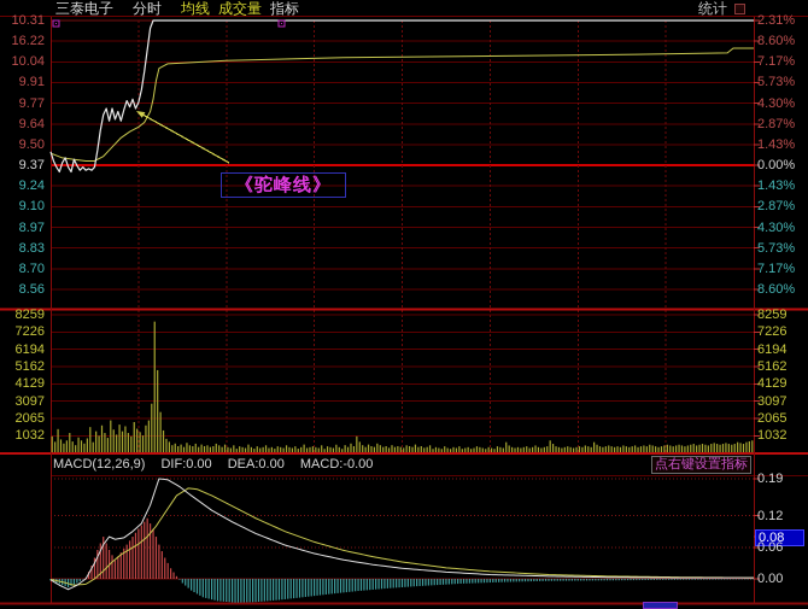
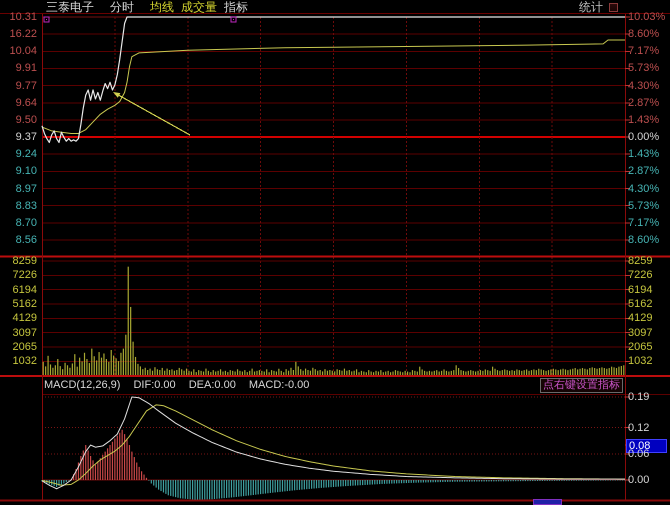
  三泰电子
  分时
  均线
  成交量
  指标
  统计
  10.31
  16.22
  10.04
  9.91
  9.77
  9.64
  9.50
  9.37
  9.24
  9.10
  8.97
  8.83
  8.70
  8.56
- 2.31%
+ 10.03%
  8.60%
  7.17%
  5.73%
  4.30%
  2.87%
  1.43%
  0.00%
  1.43%
  2.87%
  4.30%
  5.73%
  7.17%
  8.60%
  8259
  7226
  6194
  5162
  4129
  3097
  2065
  1032
  8259
  7226
  6194
  5162
  4129
  3097
  2065
  1032
  0.19
  0.12
  0.08
  0.06
  0.00
  MACD(12,26,9) DIF:0.00 DEA:0.00 MACD:-0.00
  点右键设置指标
- 《驼峰线》
